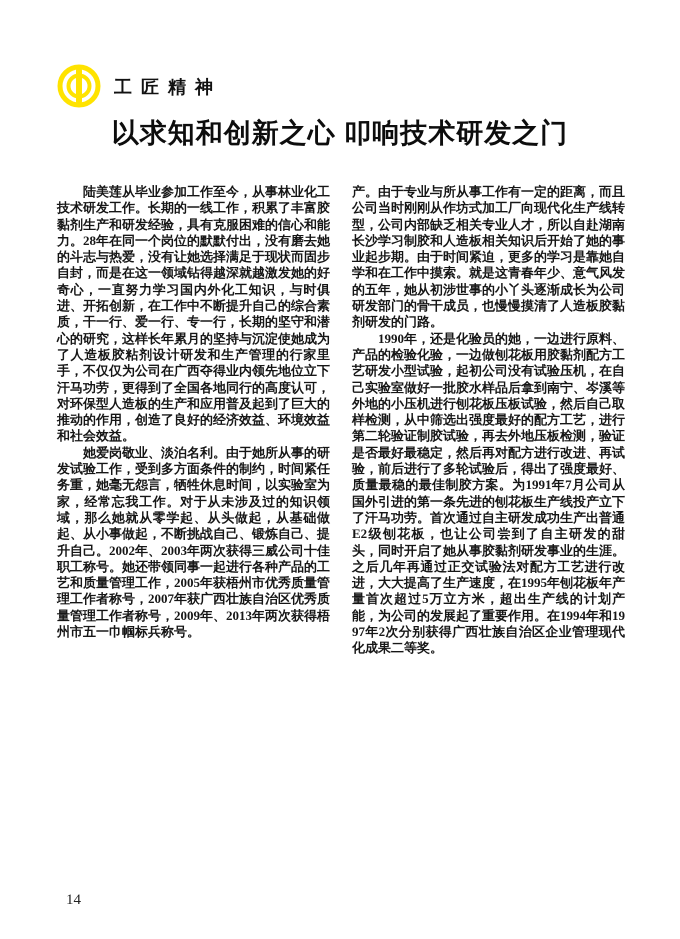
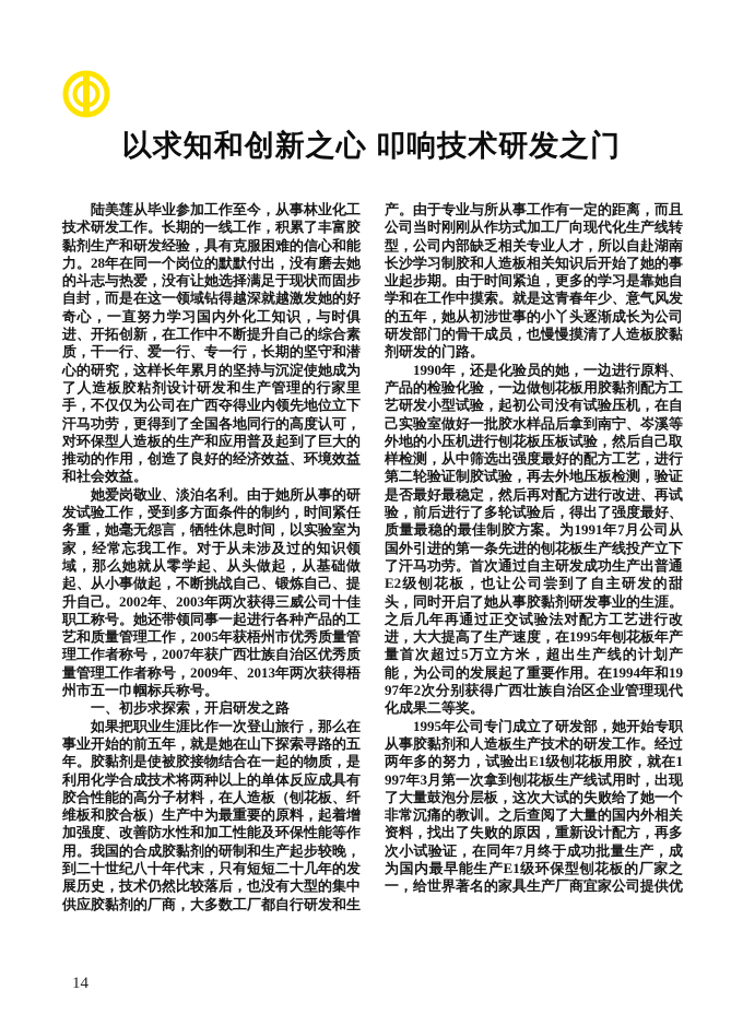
- 工匠精神
  以求知和创新之心 叩响技术研发之门
  陆美莲从毕业参加工作至今，从事林业化工技术研发工作。长期的一线工作，积累了丰富胶黏剂生产和研发经验，具有克服困难的信心和能力。28年在同一个岗位的默默付出，没有磨去她的斗志与热爱，没有让她选择满足于现状而固步自封，而是在这一领域钻得越深就越激发她的好奇心，一直努力学习国内外化工知识，与时俱进、开拓创新，在工作中不断提升自己的综合素质，干一行、爱一行、专一行，长期的坚守和潜心的研究，这样长年累月的坚持与沉淀使她成为了人造板胶粘剂设计研发和生产管理的行家里手，不仅仅为公司在广西夺得业内领先地位立下汗马功劳，更得到了全国各地同行的高度认可，对环保型人造板的生产和应用普及起到了巨大的推动的作用，创造了良好的经济效益、环境效益和社会效益。
  她爱岗敬业、淡泊名利。由于她所从事的研发试验工作，受到多方面条件的制约，时间紧任务重，她毫无怨言，牺牲休息时间，以实验室为家，经常忘我工作。对于从未涉及过的知识领域，那么她就从零学起、从头做起，从基础做起、从小事做起，不断挑战自己、锻炼自己、提升自己。2002年、2003年两次获得三威公司十佳职工称号。她还带领同事一起进行各种产品的工艺和质量管理工作，2005年获梧州市优秀质量管理工作者称号，2007年获广西壮族自治区优秀质量管理工作者称号，2009年、2013年两次获得梧州市五一巾帼标兵称号。
+ 一、初步求探索，开启研发之路
+ 如果把职业生涯比作一次登山旅行，那么在事业开始的前五年，就是她在山下探索寻路的五年。胶黏剂是使被胶接物结合在一起的物质，是利用化学合成技术将两种以上的单体反应成具有胶合性能的高分子材料，在人造板（刨花板、纤维板和胶合板）生产中为最重要的原料，起着增加强度、改善防水性和加工性能及环保性能等作用。我国的合成胶黏剂的研制和生产起步较晚，到二十世纪八十年代末，只有短短二十几年的发展历史，技术仍然比较落后，也没有大型的集中供应胶黏剂的厂商，大多数工厂都自行研发和生
  产。由于专业与所从事工作有一定的距离，而且公司当时刚刚从作坊式加工厂向现代化生产线转型，公司内部缺乏相关专业人才，所以自赴湖南长沙学习制胶和人造板相关知识后开始了她的事业起步期。由于时间紧迫，更多的学习是靠她自学和在工作中摸索。就是这青春年少、意气风发的五年，她从初涉世事的小丫头逐渐成长为公司研发部门的骨干成员，也慢慢摸清了人造板胶黏剂研发的门路。
  1990年，还是化验员的她，一边进行原料、产品的检验化验，一边做刨花板用胶黏剂配方工艺研发小型试验，起初公司没有试验压机，在自己实验室做好一批胶水样品后拿到南宁、岑溪等外地的小压机进行刨花板压板试验，然后自己取样检测，从中筛选出强度最好的配方工艺，进行第二轮验证制胶试验，再去外地压板检测，验证是否最好最稳定，然后再对配方进行改进、再试验，前后进行了多轮试验后，得出了强度最好、质量最稳的最佳制胶方案。为1991年7月公司从国外引进的第一条先进的刨花板生产线投产立下了汗马功劳。首次通过自主研发成功生产出普通E2级刨花板，也让公司尝到了自主研发的甜头，同时开启了她从事胶黏剂研发事业的生涯。之后几年再通过正交试验法对配方工艺进行改进，大大提高了生产速度，在1995年刨花板年产量首次超过5万立方米，超出生产线的计划产能，为公司的发展起了重要作用。在1994年和1997年2次分别获得广西壮族自治区企业管理现代化成果二等奖。
+ 1995年公司专门成立了研发部，她开始专职从事胶黏剂和人造板生产技术的研发工作。经过两年多的努力，试验出E1级刨花板用胶，就在1997年3月第一次拿到刨花板生产线试用时，出现了大量鼓泡分层板，这次大试的失败给了她一个非常沉痛的教训。之后查阅了大量的国内外相关资料，找出了失败的原因，重新设计配方，再多次小试验证，在同年7月终于成功批量生产，成为国内最早能生产E1级环保型刨花板的厂家之一，给世界著名的家具生产厂商宜家公司提供优
  14
